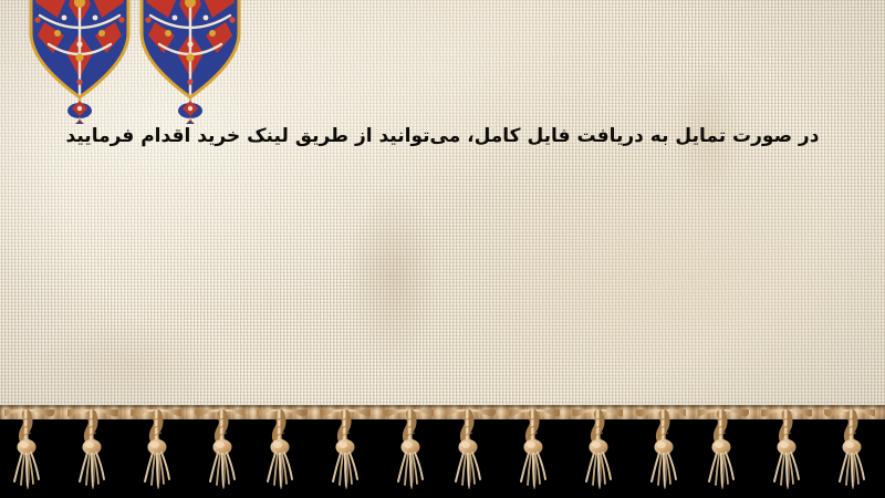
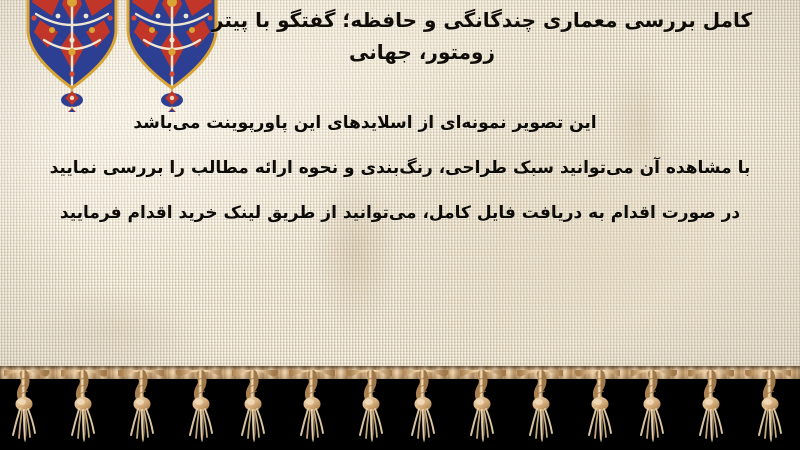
+ کامل بررسی معماری چندگانگی و حافظه؛ گفتگو با پیتر
+ زومتور، جهانی
+ این تصویر نمونه‌ای از اسلایدهای این پاورپوینت می‌باشد
+ با مشاهده آن می‌توانید سبک طراحی، رنگ‌بندی و نحوه ارائه مطالب را بررسی نمایید
- در صورت تمایل به دریافت فایل کامل، می‌توانید از طریق لینک خرید اقدام فرمایید
+ در صورت اقدام به دریافت فایل کامل، می‌توانید از طریق لینک خرید اقدام فرمایید
